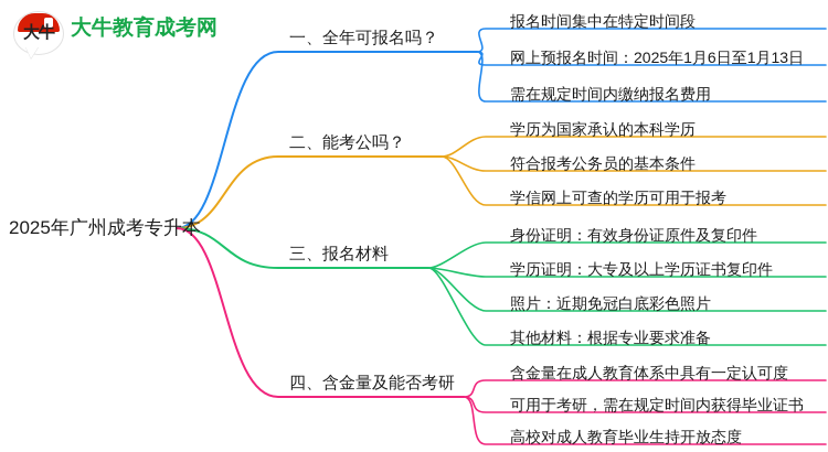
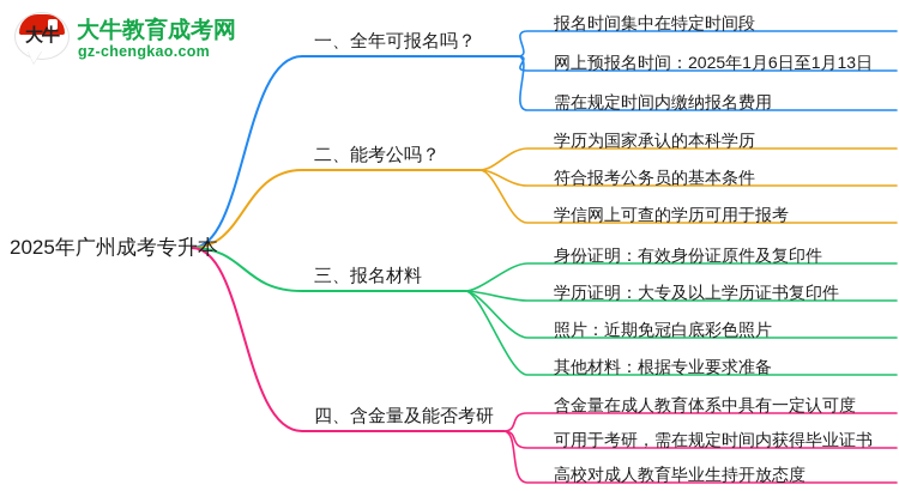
  大牛
  大牛教育成考网
+ gz-chengkao.com
  2025年广州成考专升本
  一、全年可报名吗？
  报名时间集中在特定时间段
  网上预报名时间：2025年1月6日至1月13日
  需在规定时间内缴纳报名费用
  二、能考公吗？
  学历为国家承认的本科学历
  符合报考公务员的基本条件
  学信网上可查的学历可用于报考
  三、报名材料
  身份证明：有效身份证原件及复印件
  学历证明：大专及以上学历证书复印件
  照片：近期免冠白底彩色照片
  其他材料：根据专业要求准备
  四、含金量及能否考研
  含金量在成人教育体系中具有一定认可度
  可用于考研，需在规定时间内获得毕业证书
  高校对成人教育毕业生持开放态度
